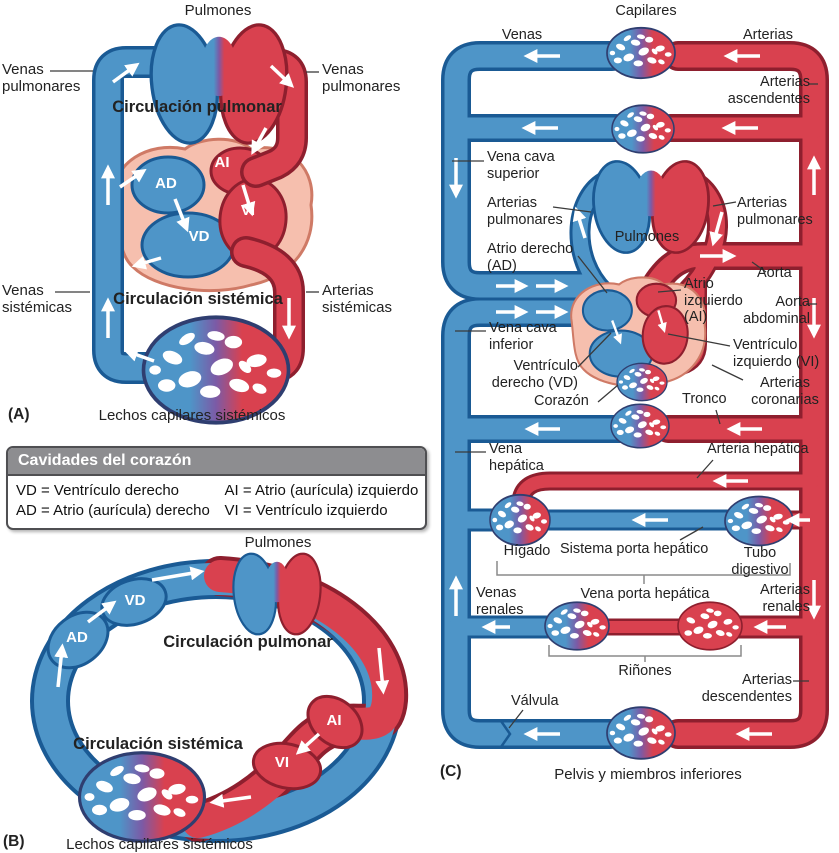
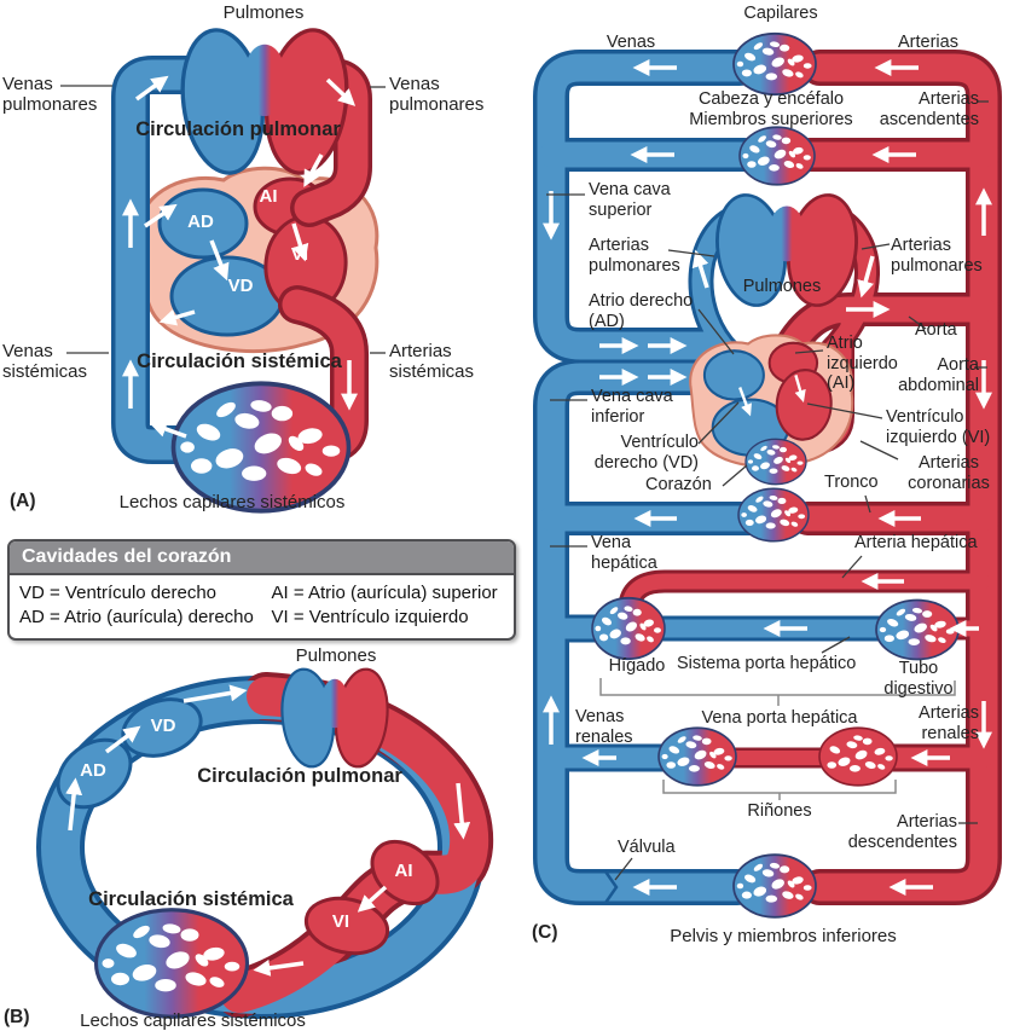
  Pulmones
  Venas
  pulmonares
  Circulación pulmonar
  Venas
  pulmonares
  AD
  AI
  VI
  VD
  Venas
  sistémicas
  Circulación sistémica
  Arterias
  sistémicas
  (A)
  Lechos capilares sistémicos
  Cavidades del corazón
  VD = Ventrículo derecho
- AI = Atrio (aurícula) izquierdo
+ AI = Atrio (aurícula) superior
  AD = Atrio (aurícula) derecho
  VI = Ventrículo izquierdo
  Pulmones
  VD
  AD
  Circulación pulmonar
  AI
  VI
  Circulación sistémica
  (B)
  Lechos capilares sistémicos
  Capilares
  Venas
  Arterias
+ Cabeza y encéfalo
+ Miembros superiores
  Arterias
  ascendentes
  Vena cava
  superior
  Arterias
  pulmonares
  Pulmones
  Arterias
  pulmonares
  Atrio derecho
  (AD)
  Atrio
  izquierdo
  (AI)
  Aorta
  Aorta
  abdominal
  Vena cava
  inferior
  Ventrículo
  izquierdo (VI)
  Ventrículo
  derecho (VD)
  Corazón
  Arterias
  coronarias
  Tronco
  Vena
  hepática
  Arteria hepática
  Hígado
  Sistema porta hepático
  Tubo
  digestivo
  Venas
  renales
  Vena porta hepática
  Arterias
  renales
  Riñones
  Válvula
  Arterias
  descendentes
  (C)
  Pelvis y miembros inferiores
